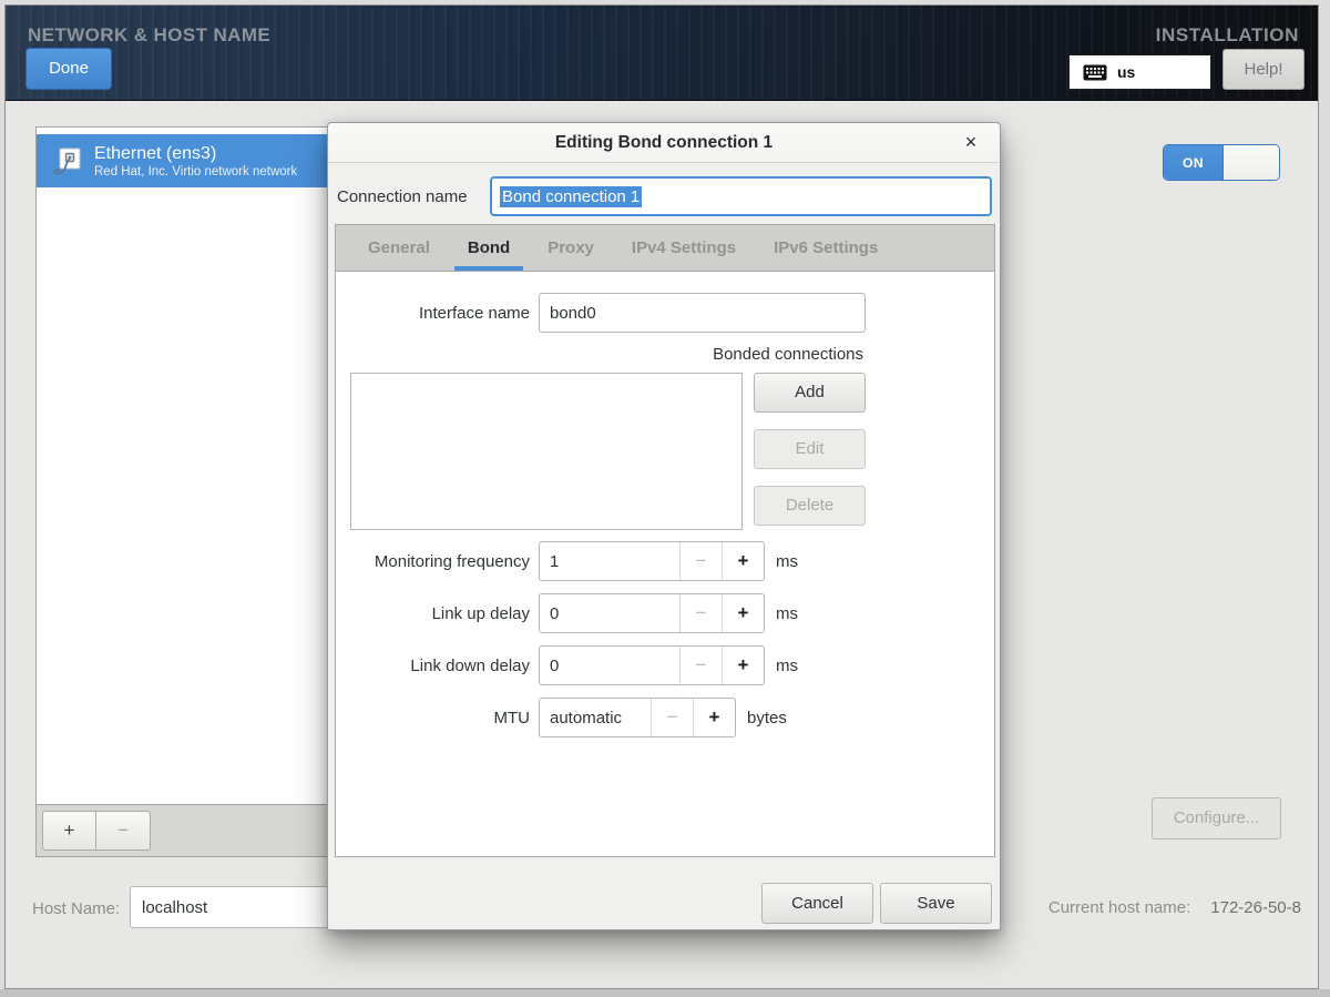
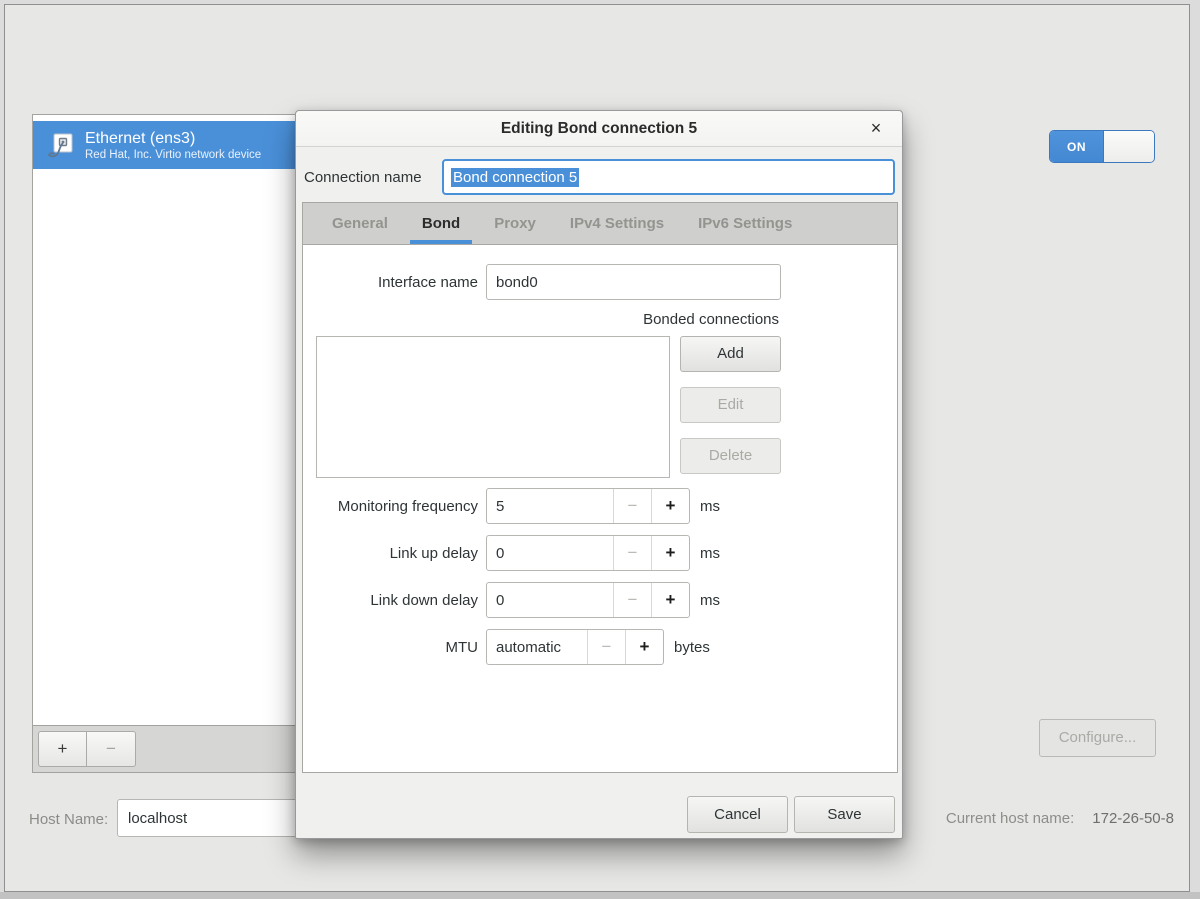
- NETWORK & HOST NAME
- Done
- INSTALLATION
- us
- Help!
  Ethernet (ens3)
- Red Hat, Inc. Virtio network network
+ Red Hat, Inc. Virtio network device
  +
  −
  Host Name:
  localhost
  ON
  Configure...
  Current host name:
  172-26-50-8
- Editing Bond connection 1
+ Editing Bond connection 5
  ×
  Connection name
- Bond connection 1
+ Bond connection 5
  General
  Bond
  Proxy
  IPv4 Settings
  IPv6 Settings
  Interface name
  bond0
  Bonded connections
  Add
  Edit
  Delete
  Monitoring frequency
- 1
+ 5
  −
  +
  ms
  Link up delay
  0
  −
  +
  ms
  Link down delay
  0
  −
  +
  ms
  MTU
  automatic
  −
  +
  bytes
  Cancel
  Save
